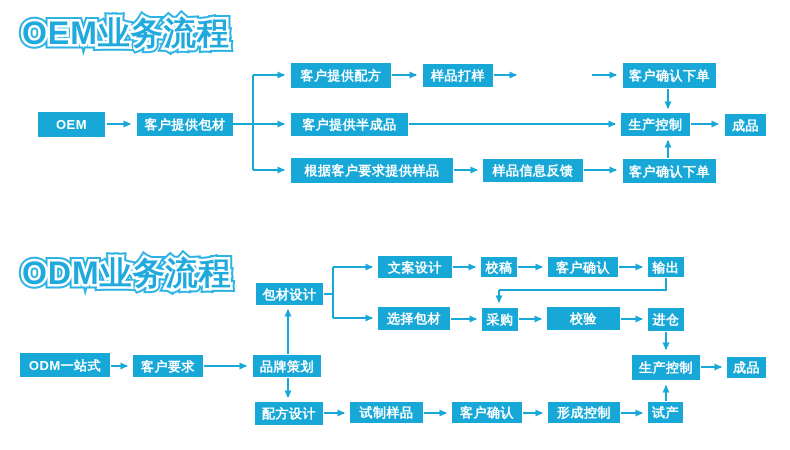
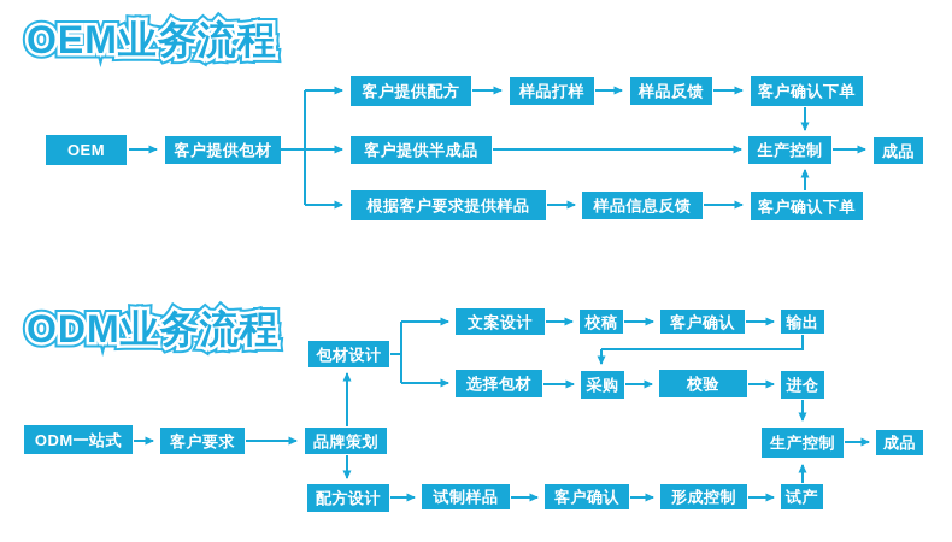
  OEM业务流程
  OEM
  客户提供包材
  客户提供配方
  样品打样
+ 样品反馈
  客户确认下单
  客户提供半成品
  生产控制
  成品
  根据客户要求提供样品
  样品信息反馈
  客户确认下单
  ODM业务流程
  包材设计
  文案设计
  校稿
  客户确认
  输出
  选择包材
  采购
  校验
  进仓
  ODM一站式
  客户要求
  品牌策划
  生产控制
  成品
  配方设计
  试制样品
  客户确认
  形成控制
  试产
